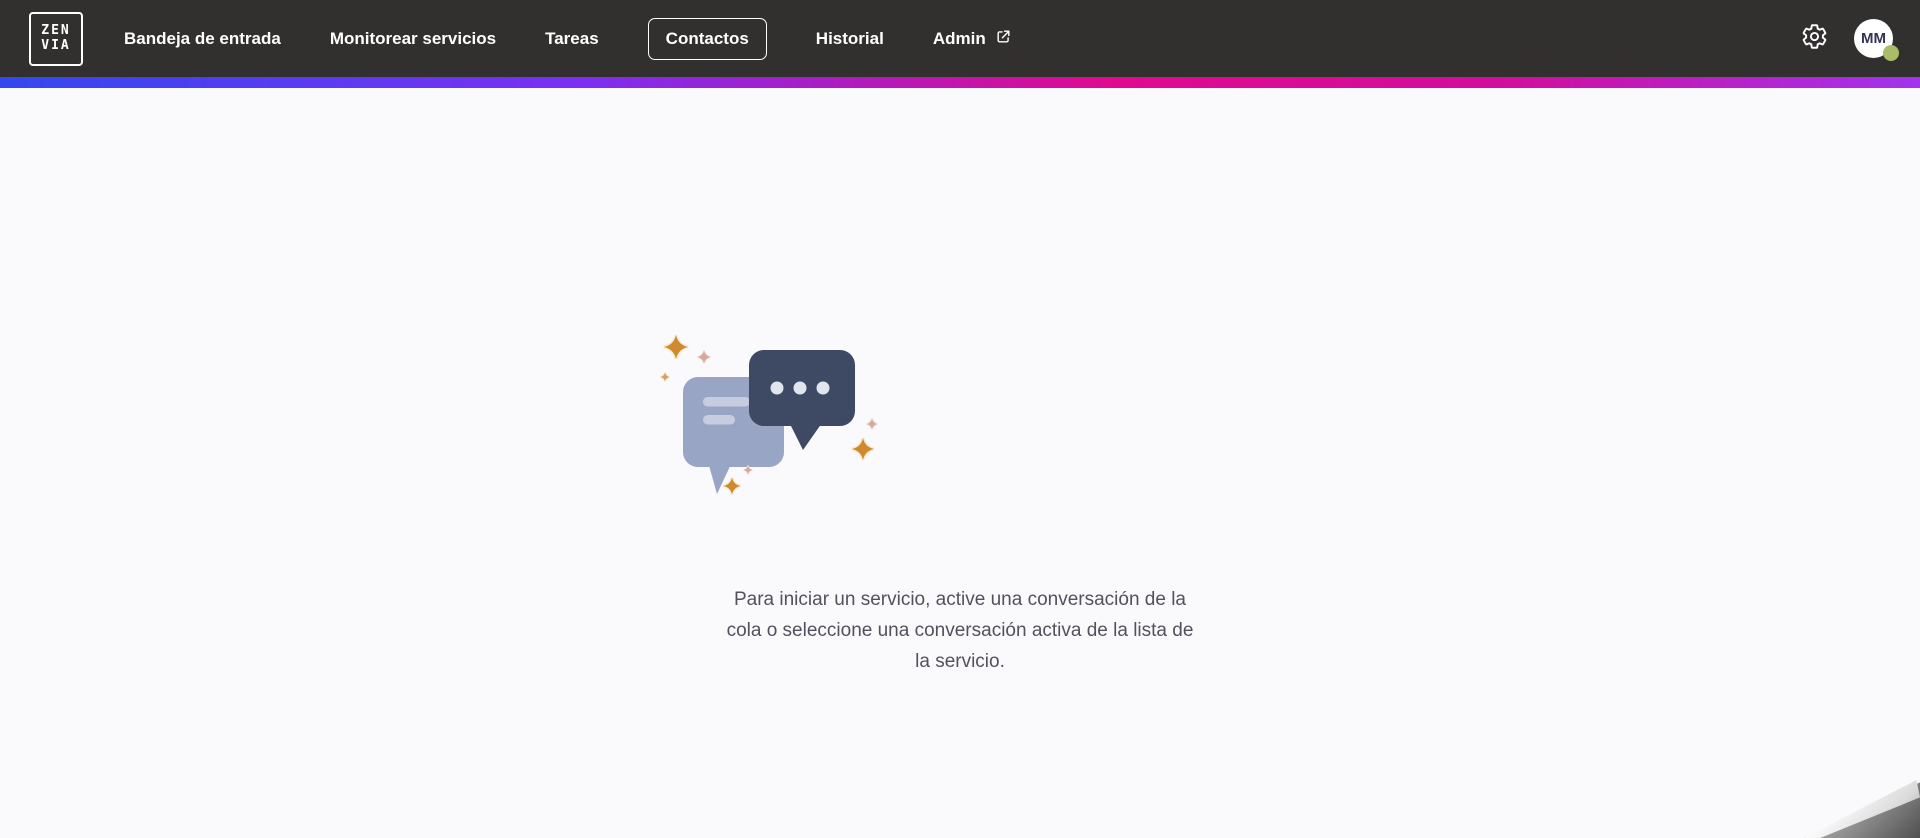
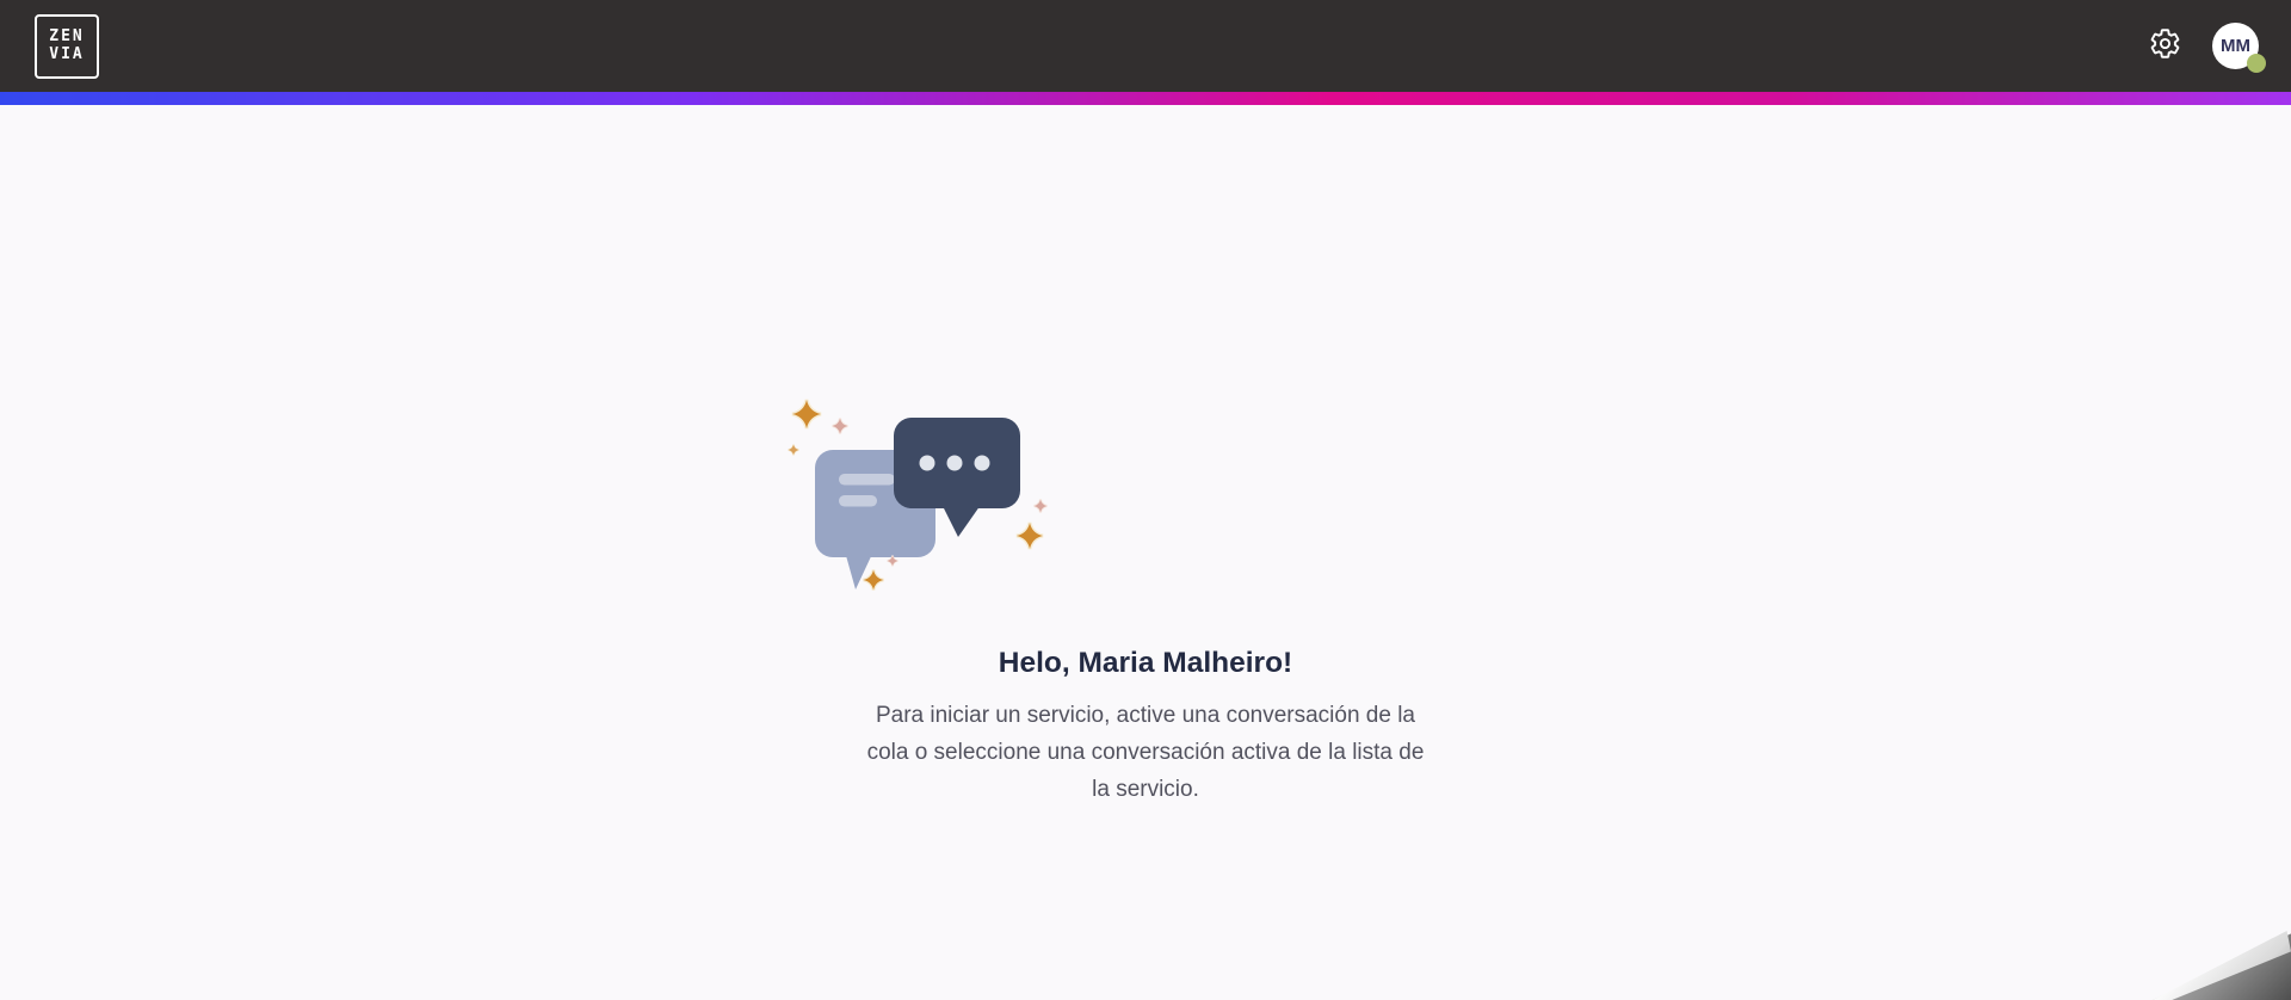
  ZEN
  VIA
- Bandeja de entrada
- Monitorear servicios
- Tareas
- Contactos
- Historial
- Admin
  MM
+ Helo, Maria Malheiro!
  Para iniciar un servicio, active una conversación de la cola o seleccione una conversación activa de la lista de la servicio.
